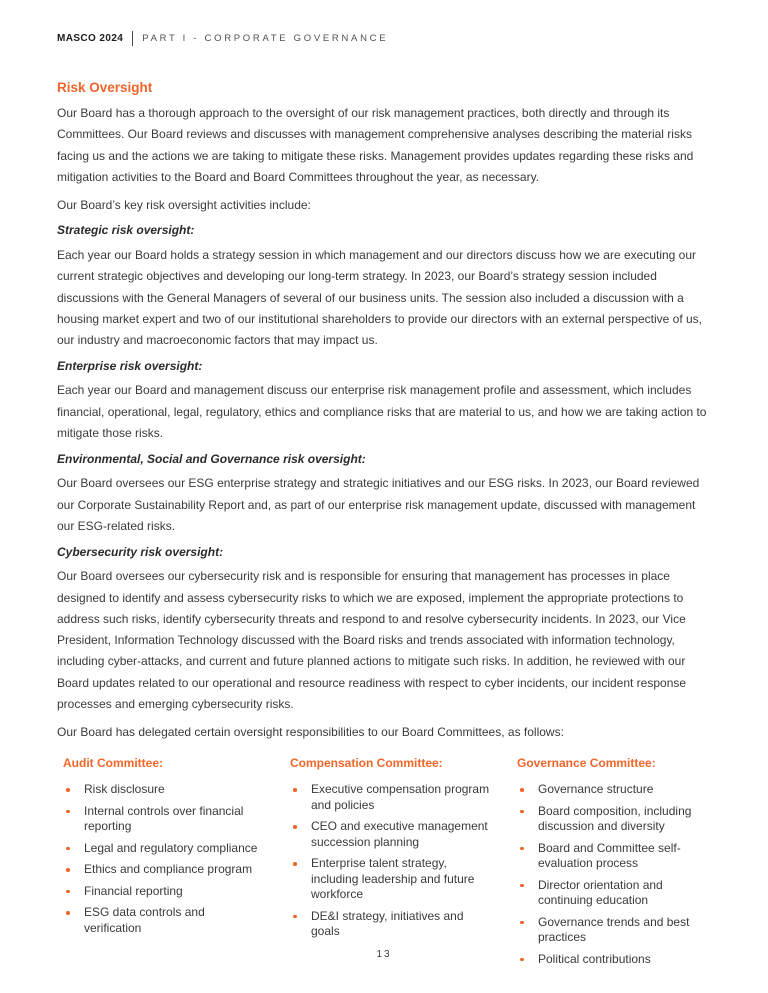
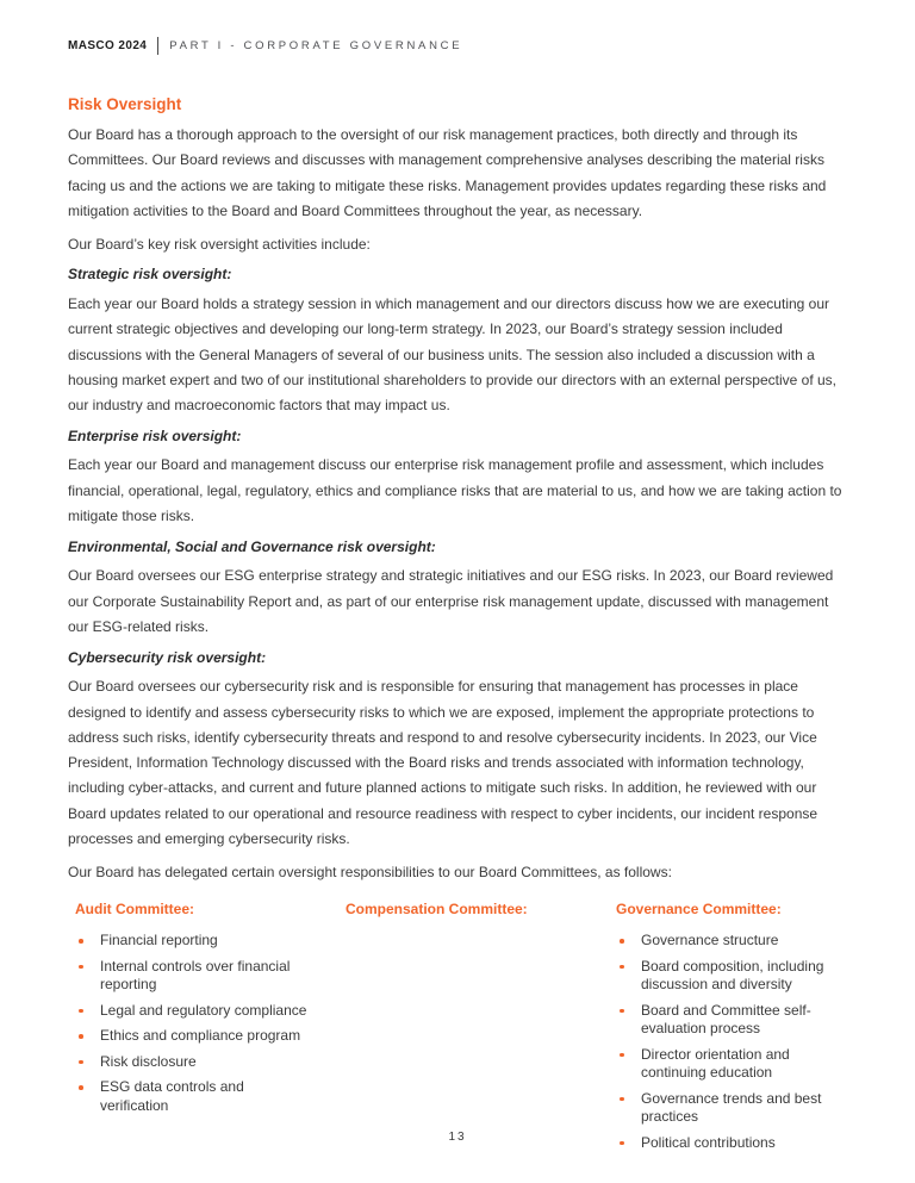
  MASCO 2024
  PART I - CORPORATE GOVERNANCE
  Risk Oversight
  Our Board has a thorough approach to the oversight of our risk management practices, both directly and through its Committees. Our Board reviews and discusses with management comprehensive analyses describing the material risks facing us and the actions we are taking to mitigate these risks. Management provides updates regarding these risks and mitigation activities to the Board and Board Committees throughout the year, as necessary.
  Our Board’s key risk oversight activities include:
  Strategic risk oversight:
  Each year our Board holds a strategy session in which management and our directors discuss how we are executing our current strategic objectives and developing our long-term strategy. In 2023, our Board’s strategy session included discussions with the General Managers of several of our business units. The session also included a discussion with a housing market expert and two of our institutional shareholders to provide our directors with an external perspective of us, our industry and macroeconomic factors that may impact us.
  Enterprise risk oversight:
  Each year our Board and management discuss our enterprise risk management profile and assessment, which includes financial, operational, legal, regulatory, ethics and compliance risks that are material to us, and how we are taking action to mitigate those risks.
  Environmental, Social and Governance risk oversight:
  Our Board oversees our ESG enterprise strategy and strategic initiatives and our ESG risks. In 2023, our Board reviewed our Corporate Sustainability Report and, as part of our enterprise risk management update, discussed with management our ESG-related risks.
  Cybersecurity risk oversight:
  Our Board oversees our cybersecurity risk and is responsible for ensuring that management has processes in place designed to identify and assess cybersecurity risks to which we are exposed, implement the appropriate protections to address such risks, identify cybersecurity threats and respond to and resolve cybersecurity incidents. In 2023, our Vice President, Information Technology discussed with the Board risks and trends associated with information technology, including cyber-attacks, and current and future planned actions to mitigate such risks. In addition, he reviewed with our Board updates related to our operational and resource readiness with respect to cyber incidents, our incident response processes and emerging cybersecurity risks.
  Our Board has delegated certain oversight responsibilities to our Board Committees, as follows:
  Audit Committee:
- Risk disclosure
+ Financial reporting
  Internal controls over financial reporting
  Legal and regulatory compliance
  Ethics and compliance program
- Financial reporting
+ Risk disclosure
  ESG data controls and verification
  Compensation Committee:
- Executive compensation program and policies
- CEO and executive management succession planning
- Enterprise talent strategy, including leadership and future workforce
- DE&I strategy, initiatives and goals
  Governance Committee:
  Governance structure
  Board composition, including discussion and diversity
  Board and Committee self-evaluation process
  Director orientation and continuing education
  Governance trends and best practices
  Political contributions
  13
